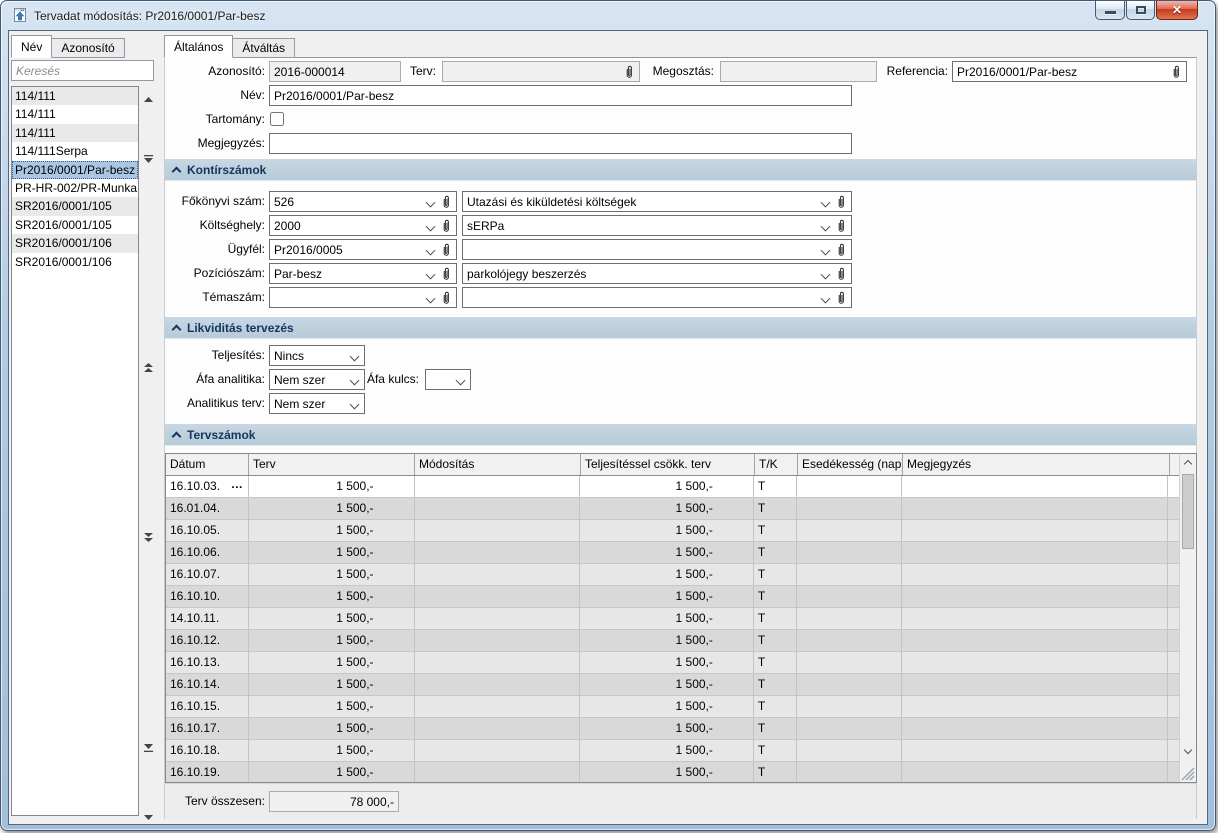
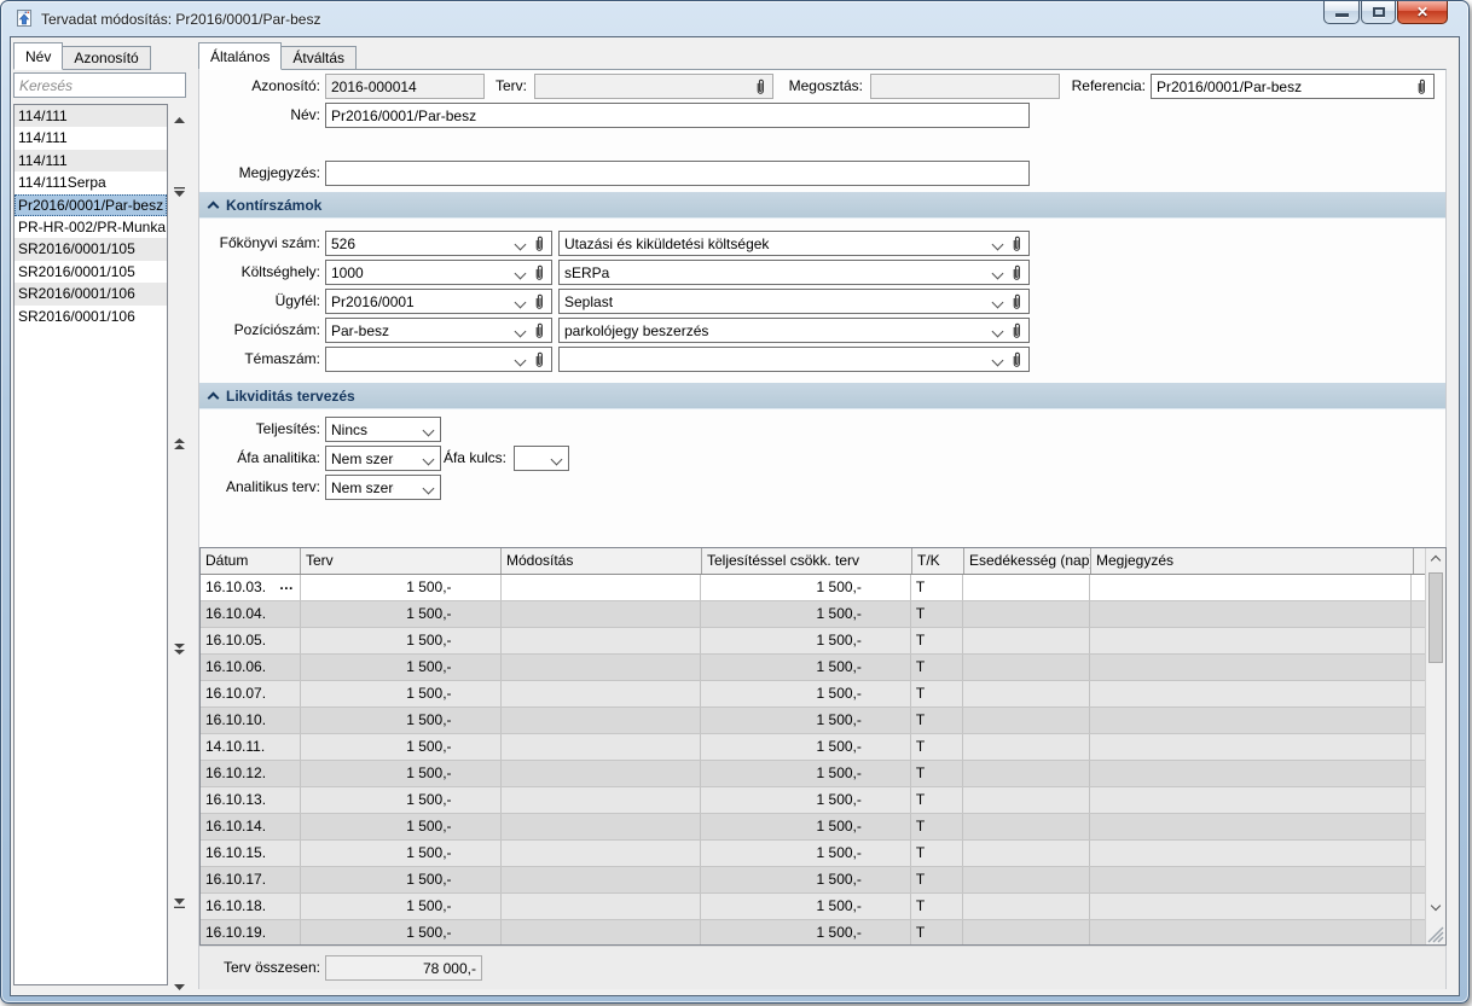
  Tervadat módosítás: Pr2016/0001/Par-besz
  ✕
  Név
  Azonosító
  Keresés
  114/111
  114/111
  114/111
  114/111Serpa
  Pr2016/0001/Par-besz
  PR-HR-002/PR-Munka
  SR2016/0001/105
  SR2016/0001/105
  SR2016/0001/106
  SR2016/0001/106
  Általános
  Átváltás
  Azonosító:
  2016-000014
  Terv:
  Megosztás:
  Referencia:
  Pr2016/0001/Par-besz
  Név:
  Pr2016/0001/Par-besz
- Tartomány:
  Megjegyzés:
  Kontírszámok
  Főkönyvi szám:
  526
  Utazási és kiküldetési költségek
  Költséghely:
- 2000
+ 1000
  sERPa
  Ügyfél:
- Pr2016/0005
+ Pr2016/0001
+ Seplast
  Pozíciószám:
  Par-besz
  parkolójegy beszerzés
  Témaszám:
  Likviditás tervezés
  Teljesítés:
  Nincs
  Áfa analitika:
  Áfa kulcs:
  Analitikus terv:
- Tervszámok
  Dátum
  Terv
  Módosítás
  Teljesítéssel csökk. terv
  T/K
  Esedékesség (nap
  Megjegyzés
  16.10.03.
  …
  1 500,-
  1 500,-
  T
- 16.01.04.
+ 16.10.04.
  1 500,-
  1 500,-
  T
  16.10.05.
  1 500,-
  1 500,-
  T
  16.10.06.
  1 500,-
  1 500,-
  T
  16.10.07.
  1 500,-
  1 500,-
  T
  16.10.10.
  1 500,-
  1 500,-
  T
  14.10.11.
  1 500,-
  1 500,-
  T
  16.10.12.
  1 500,-
  1 500,-
  T
  16.10.13.
  1 500,-
  1 500,-
  T
  16.10.14.
  1 500,-
  1 500,-
  T
  16.10.15.
  1 500,-
  1 500,-
  T
  16.10.17.
  1 500,-
  1 500,-
  T
  16.10.18.
  1 500,-
  1 500,-
  T
  16.10.19.
  1 500,-
  1 500,-
  T
  Terv összesen:
  78 000,-
